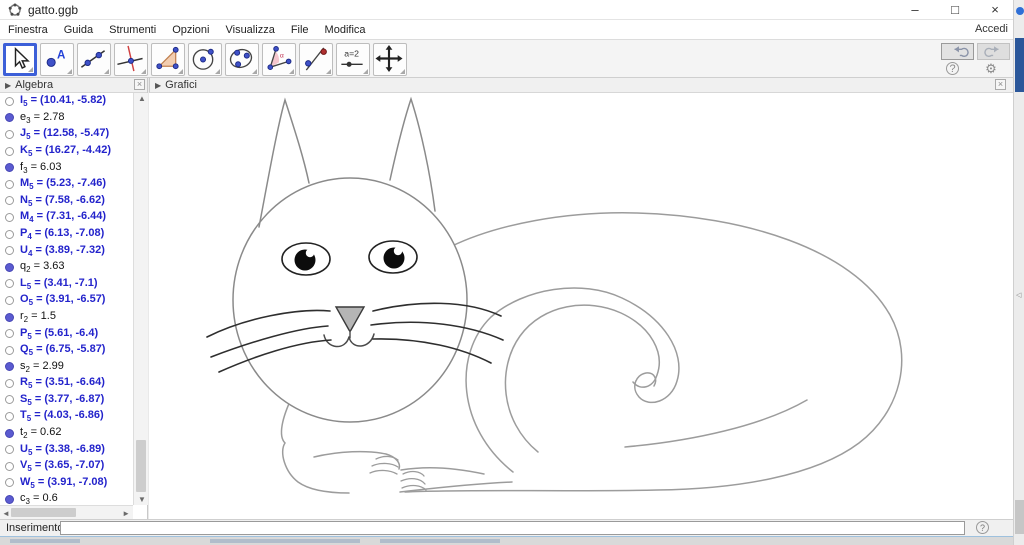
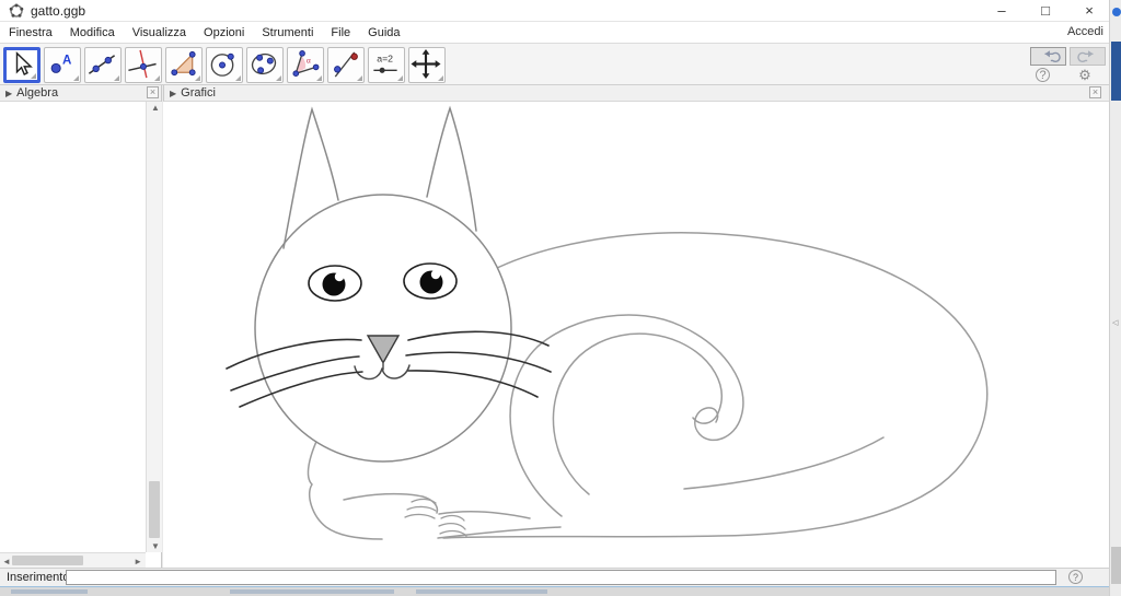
  gatto.ggb
  –
  □
  ×
  Finestra
- Guida
+ Modifica
- Strumenti
+ Visualizza
  Opzioni
- Visualizza
+ Strumenti
  File
- Modifica
+ Guida
  Accedi
  A
  a=2
  ?
  ⚙
  ▶
  Algebra
  ×
- I5 = (10.41, -5.82)
- e3 = 2.78
- J5 = (12.58, -5.47)
- K5 = (16.27, -4.42)
- f3 = 6.03
- M5 = (5.23, -7.46)
- N5 = (7.58, -6.62)
- M4 = (7.31, -6.44)
- P4 = (6.13, -7.08)
- U4 = (3.89, -7.32)
- q2 = 3.63
- L5 = (3.41, -7.1)
- O5 = (3.91, -6.57)
- r2 = 1.5
- P5 = (5.61, -6.4)
- Q5 = (6.75, -5.87)
- s2 = 2.99
- R5 = (3.51, -6.64)
- S5 = (3.77, -6.87)
- T5 = (4.03, -6.86)
- t2 = 0.62
- U5 = (3.38, -6.89)
- V5 = (3.65, -7.07)
- W5 = (3.91, -7.08)
- c3 = 0.6
  ▲
  ▼
  ◄
  ►
  ▶
  Grafici
  ×
  Inseriment
  ?
